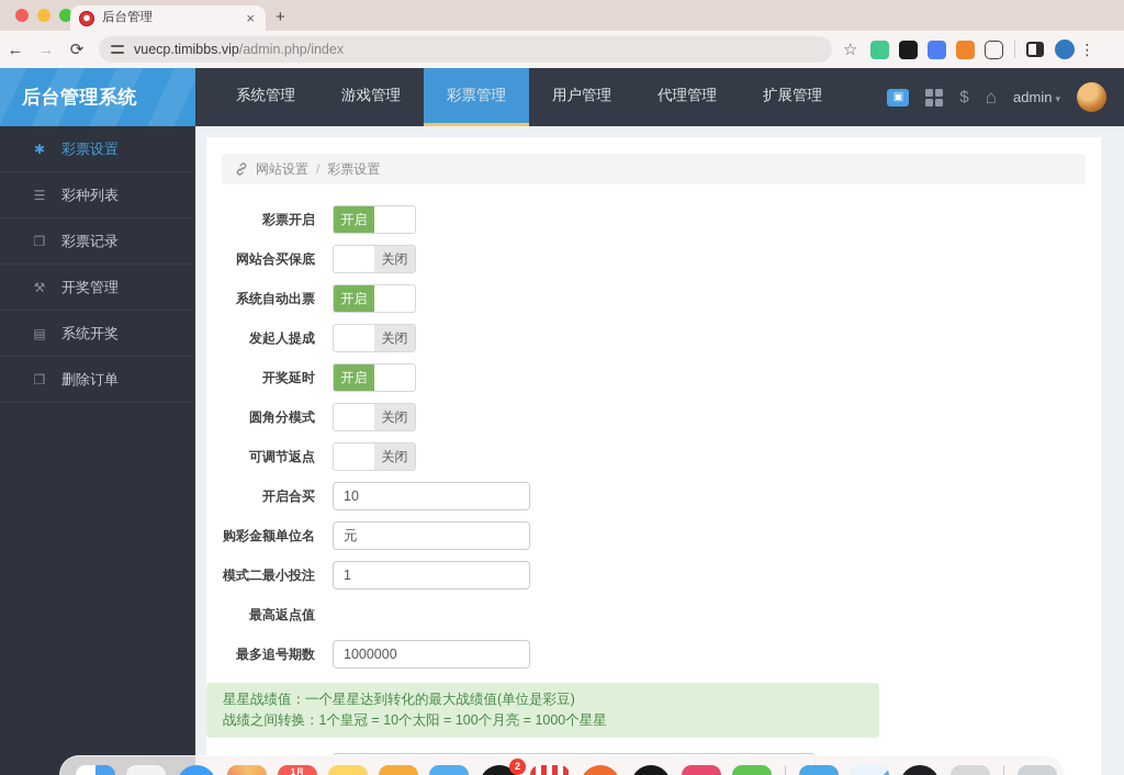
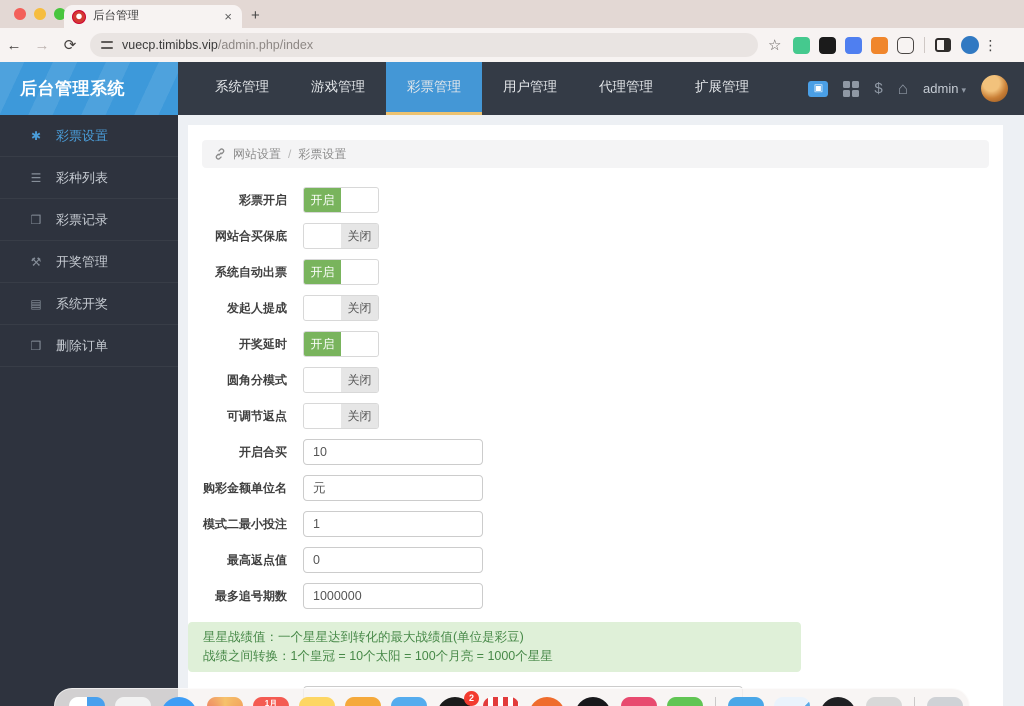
  后台管理
  ×
  +
  ←
  →
  ⟳
  vuecp.timibbs.vip/admin.php/index
  ☆
  ⋮
  后台管理系统
  系统管理
  游戏管理
  彩票管理
  用户管理
  代理管理
  扩展管理
  ▣
  $
  ⌂
  admin ▾
  ✱
  彩票设置
  ☰
  彩种列表
  ❒
  彩票记录
  ⚒
  开奖管理
  ▤
  系统开奖
  ❒
  删除订单
  网站设置
  /
  彩票设置
  彩票开启
  开启
  网站合买保底
  关闭
  系统自动出票
  开启
  发起人提成
  关闭
  开奖延时
  开启
  圆角分模式
  关闭
  可调节返点
  关闭
  开启合买
  10
  购彩金额单位名
  元
  模式二最小投注
  1
  最高返点值
+ 0
  最多追号期数
  1000000
  星星战绩值：一个星星达到转化的最大战绩值(单位是彩豆)
  战绩之间转换：1个皇冠 = 10个太阳 = 100个月亮 = 1000个星星
  1月
  2
